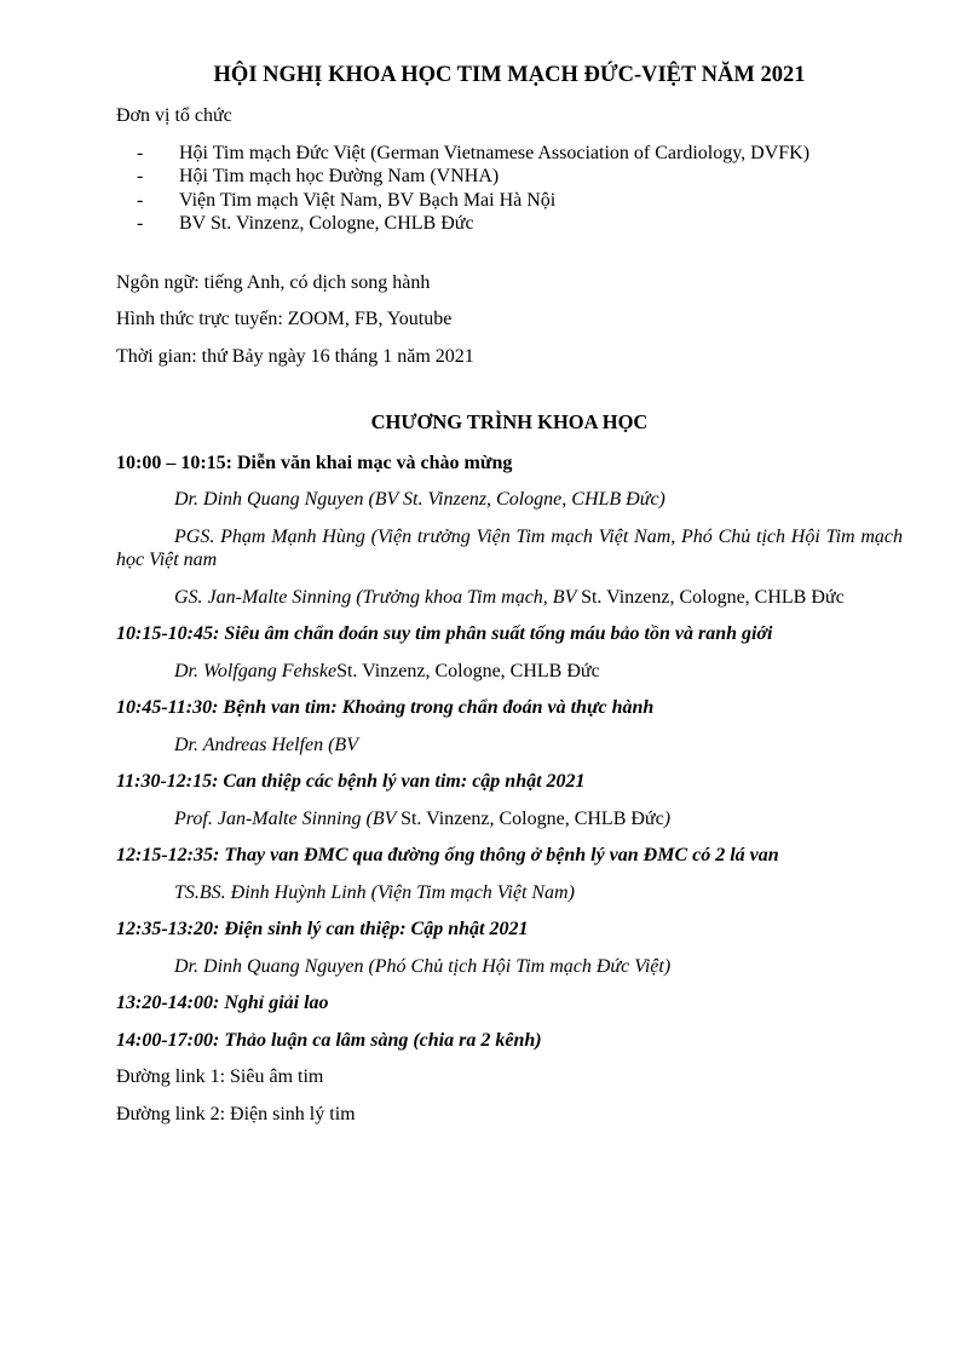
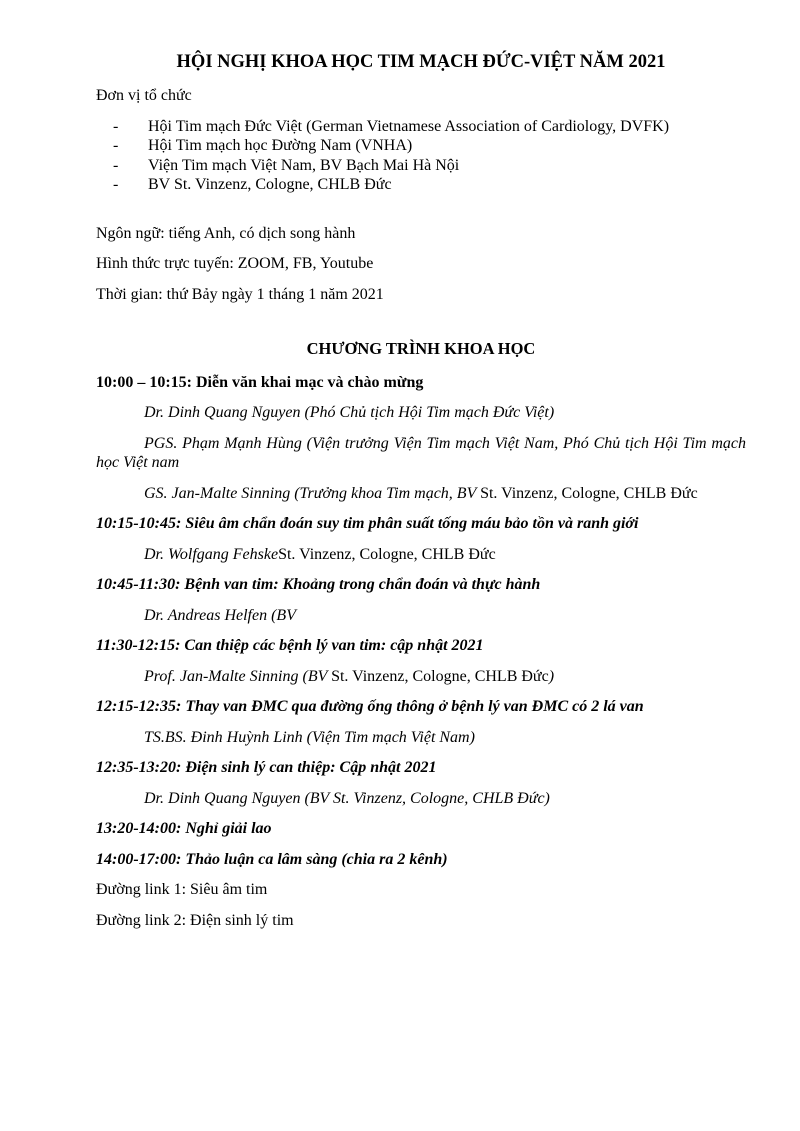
  HỘI NGHỊ KHOA HỌC TIM MẠCH ĐỨC-VIỆT NĂM 2021
  Đơn vị tổ chức
  -
  Hội Tim mạch Đức Việt (German Vietnamese Association of Cardiology, DVFK)
  -
  Hội Tim mạch học Đường Nam (VNHA)
  -
  Viện Tim mạch Việt Nam, BV Bạch Mai Hà Nội
  -
  BV St. Vinzenz, Cologne, CHLB Đức
  Ngôn ngữ: tiếng Anh, có dịch song hành
  Hình thức trực tuyến: ZOOM, FB, Youtube
- Thời gian: thứ Bảy ngày 16 tháng 1 năm 2021
+ Thời gian: thứ Bảy ngày 1 tháng 1 năm 2021
  CHƯƠNG TRÌNH KHOA HỌC
  10:00 – 10:15: Diễn văn khai mạc và chào mừng
- Dr. Dinh Quang Nguyen (BV St. Vinzenz, Cologne, CHLB Đức)
+ Dr. Dinh Quang Nguyen (Phó Chủ tịch Hội Tim mạch Đức Việt)
  PGS. Phạm Mạnh Hùng (Viện trưởng Viện Tim mạch Việt Nam, Phó Chủ tịch Hội Tim mạch học Việt nam
  GS. Jan-Malte Sinning (Trưởng khoa Tim mạch, BV St. Vinzenz, Cologne, CHLB Đức
  10:15-10:45: Siêu âm chẩn đoán suy tim phân suất tống máu bảo tồn và ranh giới
  Dr. Wolfgang FehskeSt. Vinzenz, Cologne, CHLB Đức
  10:45-11:30: Bệnh van tim: Khoảng trong chẩn đoán và thực hành
  Dr. Andreas Helfen (BV
  11:30-12:15: Can thiệp các bệnh lý van tim: cập nhật 2021
  Prof. Jan-Malte Sinning (BV St. Vinzenz, Cologne, CHLB Đức)
  12:15-12:35: Thay van ĐMC qua đường ống thông ở bệnh lý van ĐMC có 2 lá van
  TS.BS. Đinh Huỳnh Linh (Viện Tim mạch Việt Nam)
  12:35-13:20: Điện sinh lý can thiệp: Cập nhật 2021
- Dr. Dinh Quang Nguyen (Phó Chủ tịch Hội Tim mạch Đức Việt)
+ Dr. Dinh Quang Nguyen (BV St. Vinzenz, Cologne, CHLB Đức)
  13:20-14:00: Nghỉ giải lao
  14:00-17:00: Thảo luận ca lâm sàng (chia ra 2 kênh)
  Đường link 1: Siêu âm tim
  Đường link 2: Điện sinh lý tim
